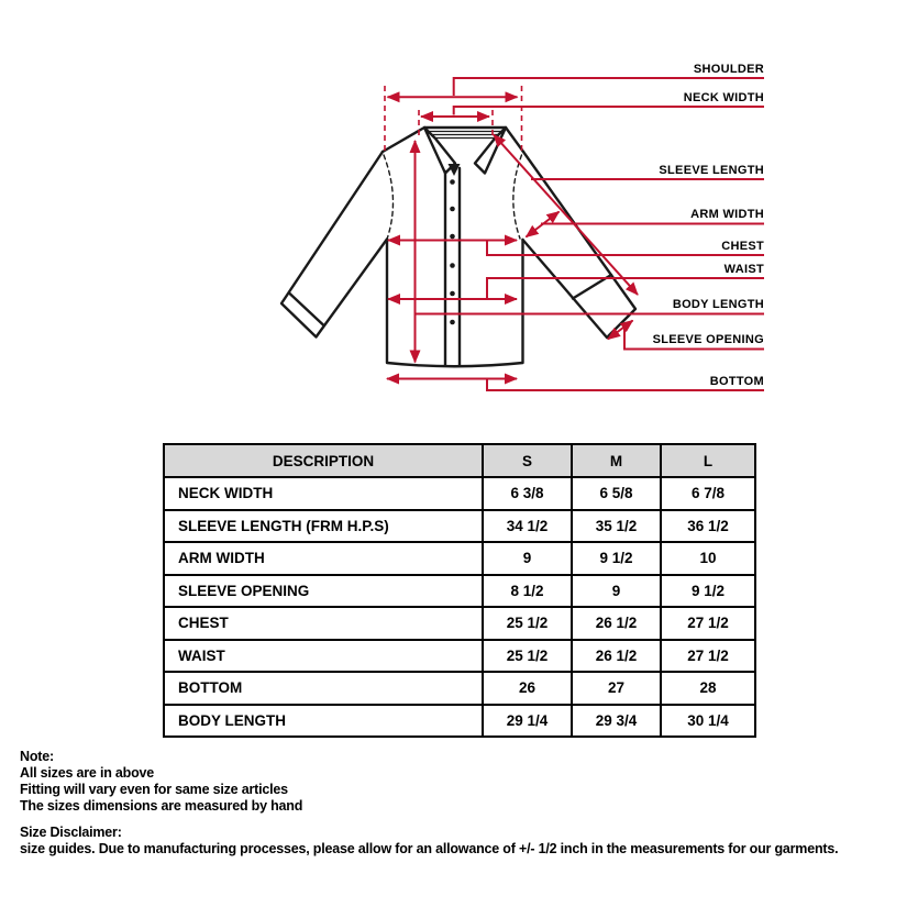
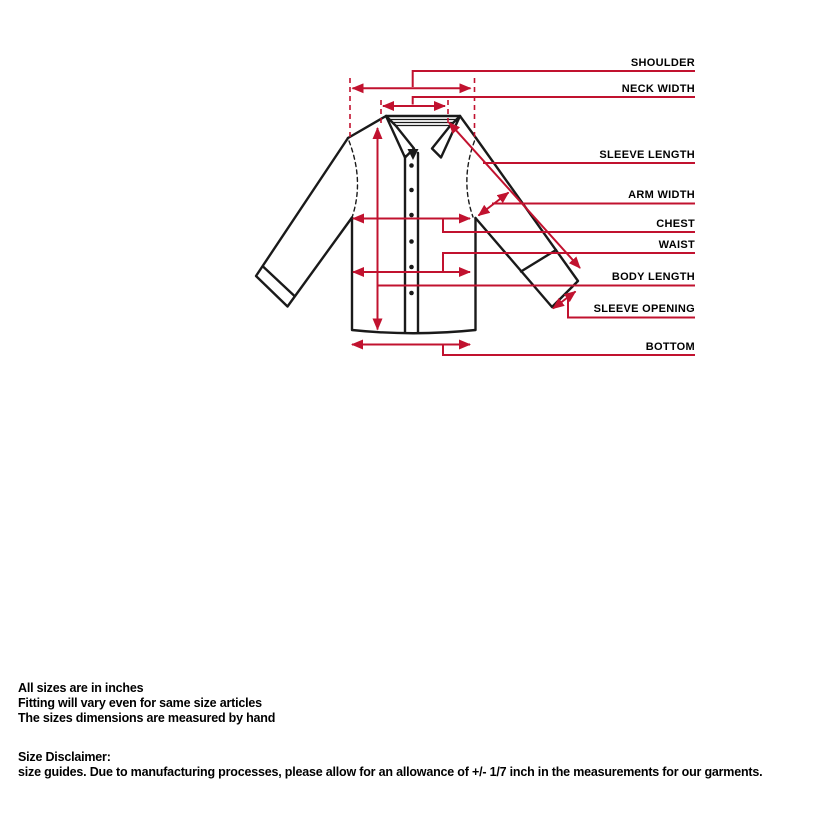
  SHOULDER
  NECK WIDTH
  SLEEVE LENGTH
  ARM WIDTH
  CHEST
  WAIST
  BODY LENGTH
  SLEEVE OPENING
  BOTTOM
- DESCRIPTION	S	M	L
- NECK WIDTH	6 3/8	6 5/8	6 7/8
- SLEEVE LENGTH (FRM H.P.S)	34 1/2	35 1/2	36 1/2
- ARM WIDTH	9	9 1/2	10
- SLEEVE OPENING	8 1/2	9	9 1/2
- CHEST	25 1/2	26 1/2	27 1/2
- WAIST	25 1/2	26 1/2	27 1/2
- BOTTOM	26	27	28
- BODY LENGTH	29 1/4	29 3/4	30 1/4
- Note:
- All sizes are in above
+ All sizes are in inches
  Fitting will vary even for same size articles
  The sizes dimensions are measured by hand
  Size Disclaimer:
- size guides. Due to manufacturing processes, please allow for an allowance of +/- 1/2 inch in the measurements for our garments.
+ size guides. Due to manufacturing processes, please allow for an allowance of +/- 1/7 inch in the measurements for our garments.
